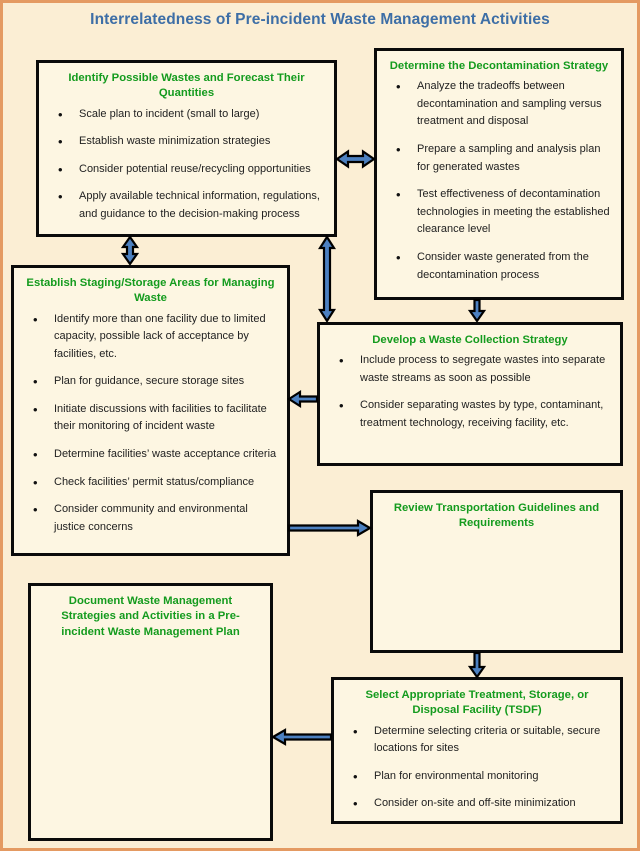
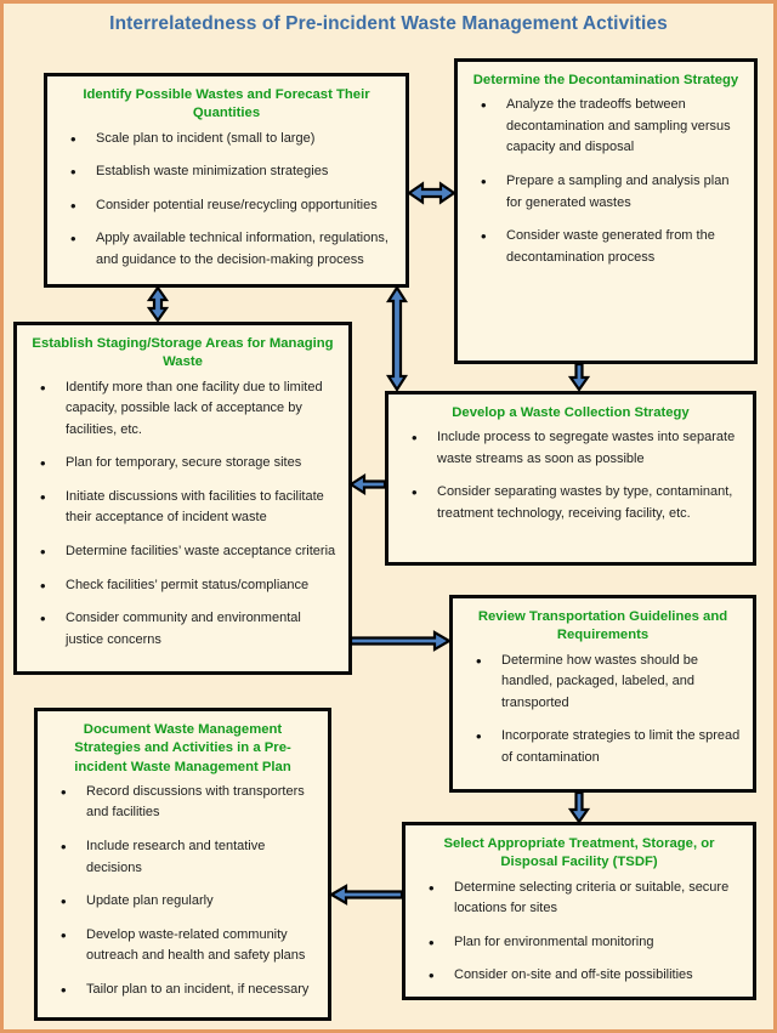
  Interrelatedness of Pre-incident Waste Management Activities
  Identify Possible Wastes and Forecast Their Quantities
  Scale plan to incident (small to large)
  Establish waste minimization strategies
  Consider potential reuse/recycling opportunities
  Apply available technical information, regulations, and guidance to the decision-making process
  Determine the Decontamination Strategy
- Analyze the tradeoffs between decontamination and sampling versus treatment and disposal
+ Analyze the tradeoffs between decontamination and sampling versus capacity and disposal
  Prepare a sampling and analysis plan for generated wastes
- Test effectiveness of decontamination technologies in meeting the established clearance level
  Consider waste generated from the decontamination process
  Establish Staging/Storage Areas for Managing Waste
  Identify more than one facility due to limited capacity, possible lack of acceptance by facilities, etc.
- Plan for guidance, secure storage sites
+ Plan for temporary, secure storage sites
- Initiate discussions with facilities to facilitate their monitoring of incident waste
+ Initiate discussions with facilities to facilitate their acceptance of incident waste
  Determine facilities’ waste acceptance criteria
  Check facilities’ permit status/compliance
  Consider community and environmental justice concerns
  Develop a Waste Collection Strategy
  Include process to segregate wastes into separate waste streams as soon as possible
  Consider separating wastes by type, contaminant, treatment technology, receiving facility, etc.
  Review Transportation Guidelines and Requirements
+ Determine how wastes should be handled, packaged, labeled, and transported
+ Incorporate strategies to limit the spread of contamination
  Select Appropriate Treatment, Storage, or Disposal Facility (TSDF)
  Determine selecting criteria or suitable, secure locations for sites
  Plan for environmental monitoring
- Consider on-site and off-site minimization
+ Consider on-site and off-site possibilities
  Document Waste Management Strategies and Activities in a Pre-incident Waste Management Plan
+ Record discussions with transporters and facilities
+ Include research and tentative decisions
+ Update plan regularly
+ Develop waste-related community outreach and health and safety plans
+ Tailor plan to an incident, if necessary
